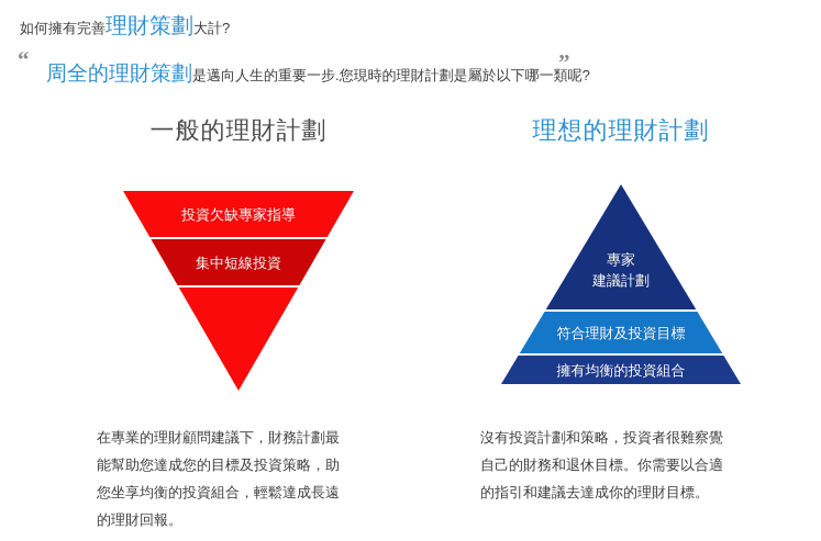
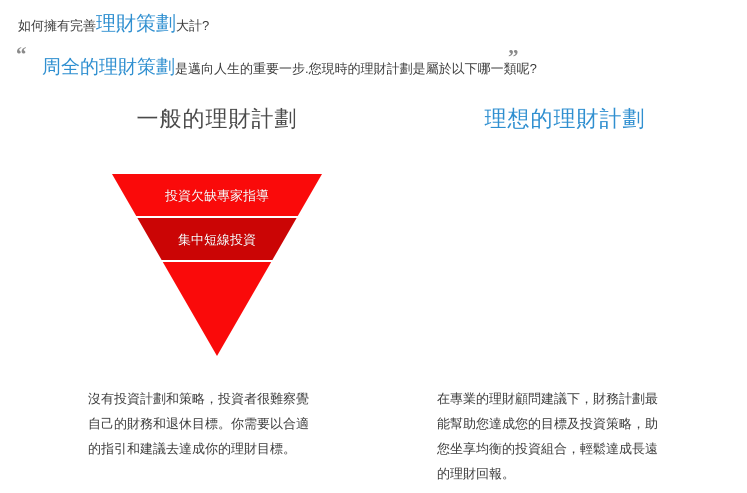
  如何擁有完善理財策劃大計?
  “
  ”
  周全的理財策劃是邁向人生的重要一步.您現時的理財計劃是屬於以下哪一類呢?
  一般的理財計劃
  投資欠缺專家指導
  集中短線投資
- 在專業的理財顧問建議下，財務計劃最能幫助您達成您的目標及投資策略，助您坐享均衡的投資組合，輕鬆達成長遠的理財回報。
+ 沒有投資計劃和策略，投資者很難察覺自己的財務和退休目標。你需要以合適的指引和建議去達成你的理財目標。
  理想的理財計劃
- 專家
- 建議計劃
- 符合理財及投資目標
- 擁有均衡的投資組合
- 沒有投資計劃和策略，投資者很難察覺自己的財務和退休目標。你需要以合適的指引和建議去達成你的理財目標。
+ 在專業的理財顧問建議下，財務計劃最能幫助您達成您的目標及投資策略，助您坐享均衡的投資組合，輕鬆達成長遠的理財回報。
